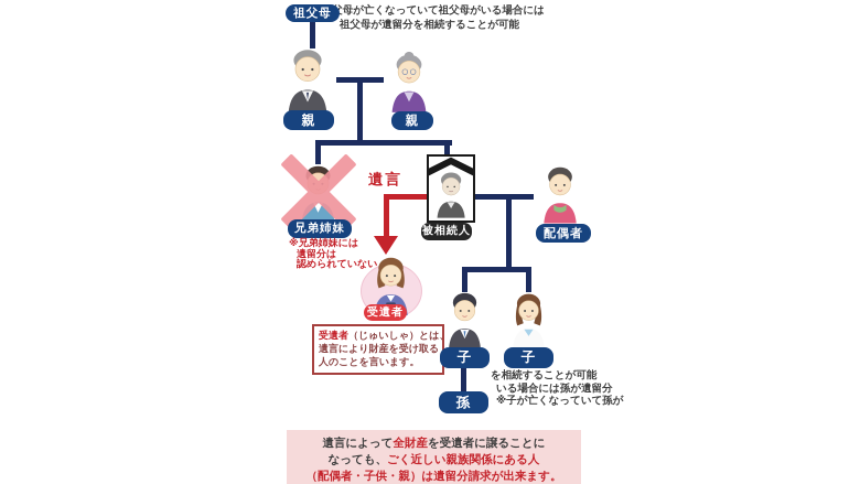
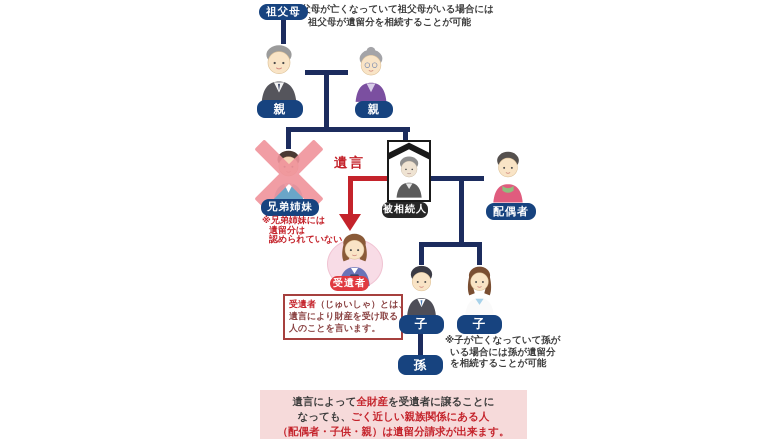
  遺言
  母が亡くなっていて祖父母がいる場合には
  祖父母が遺留分を相続することが可能
  祖父母
  親
  親
  兄弟姉妹
  ※兄弟姉妹には
  遺留分は
  認められていない
  被相続人
  配偶者
  受遺者
  受遺者（じゅいしゃ）とは、
  遺言により財産を受け取る
  人のことを言います。
  子
  子
  孫
- を相続することが可能
+ ※子が亡くなっていて孫が
  いる場合には孫が遺留分
- ※子が亡くなっていて孫が
+ を相続することが可能
  遺言によって全財産を受遺者に譲ることに
  なっても、ごく近しい親族関係にある人
  （配偶者・子供・親）は遺留分請求が出来ます。
